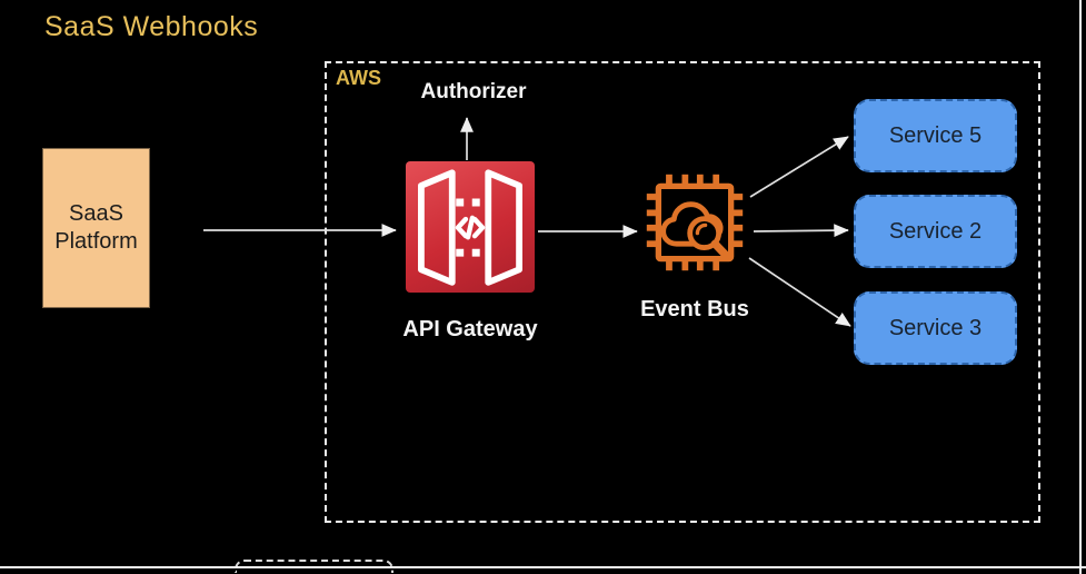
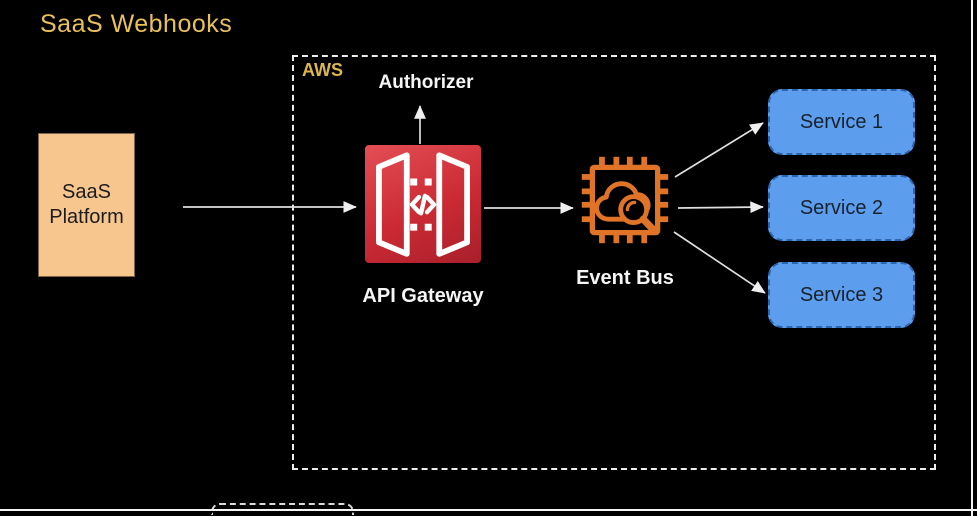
  SaaS Webhooks
  SaaS Platform
  AWS
  Authorizer
  API Gateway
  Event Bus
- Service 5
+ Service 1
  Service 2
  Service 3
